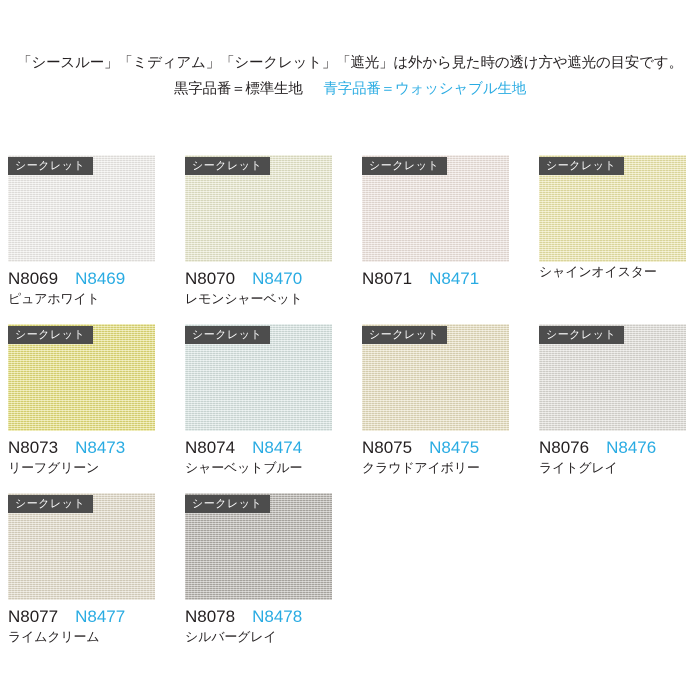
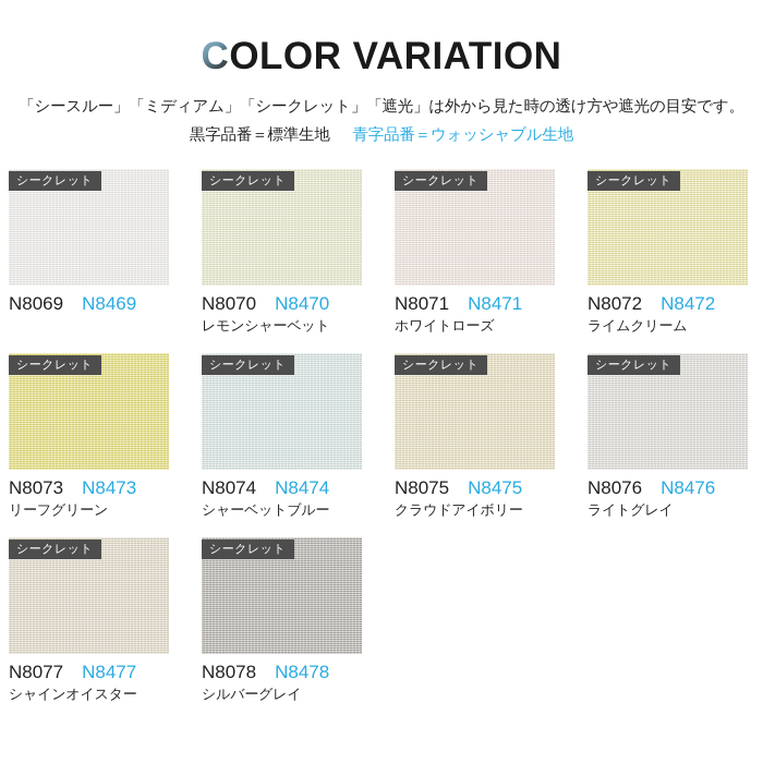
+ COLOR VARIATION
  「シースルー」「ミディアム」「シークレット」「遮光」は外から見た時の透け方や遮光の目安です。
  黒字品番＝標準生地 青字品番＝ウォッシャブル生地
  シークレット
  N8069
  N8469
- ピュアホワイト
  シークレット
  N8070
  N8470
  レモンシャーベット
  シークレット
  N8071
  N8471
+ ホワイトローズ
  シークレット
+ N8072
+ N8472
- シャインオイスター
+ ライムクリーム
  シークレット
  N8073
  N8473
  リーフグリーン
  シークレット
  N8074
  N8474
  シャーベットブルー
  シークレット
  N8075
  N8475
  クラウドアイボリー
  シークレット
  N8076
  N8476
  ライトグレイ
  シークレット
  N8077
  N8477
- ライムクリーム
+ シャインオイスター
  シークレット
  N8078
  N8478
  シルバーグレイ
